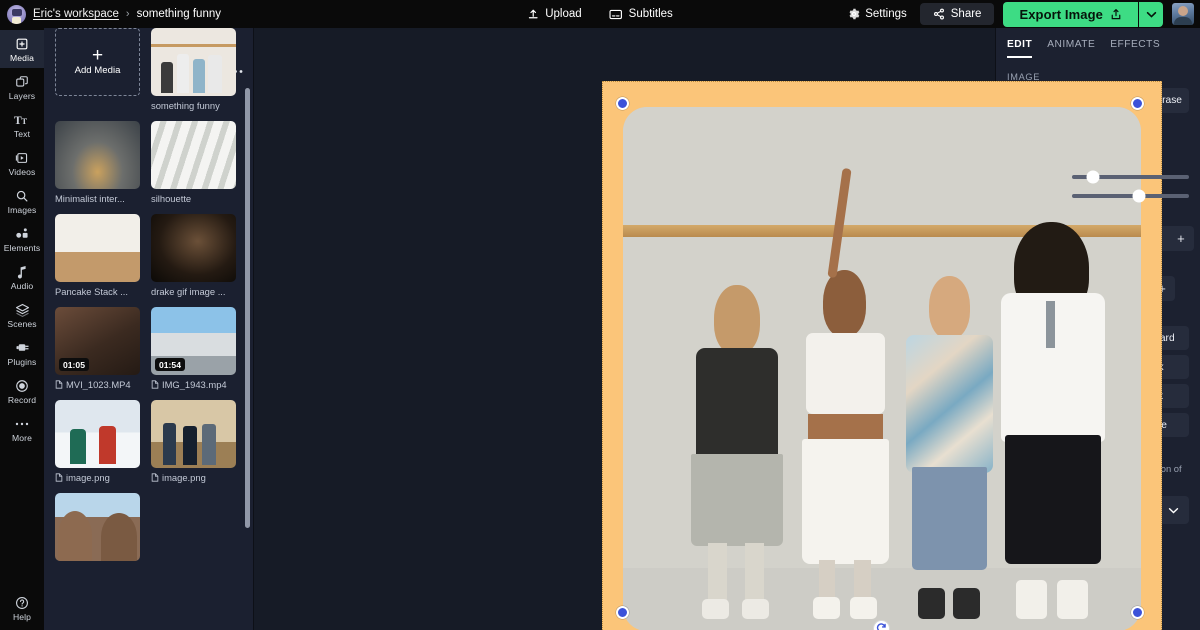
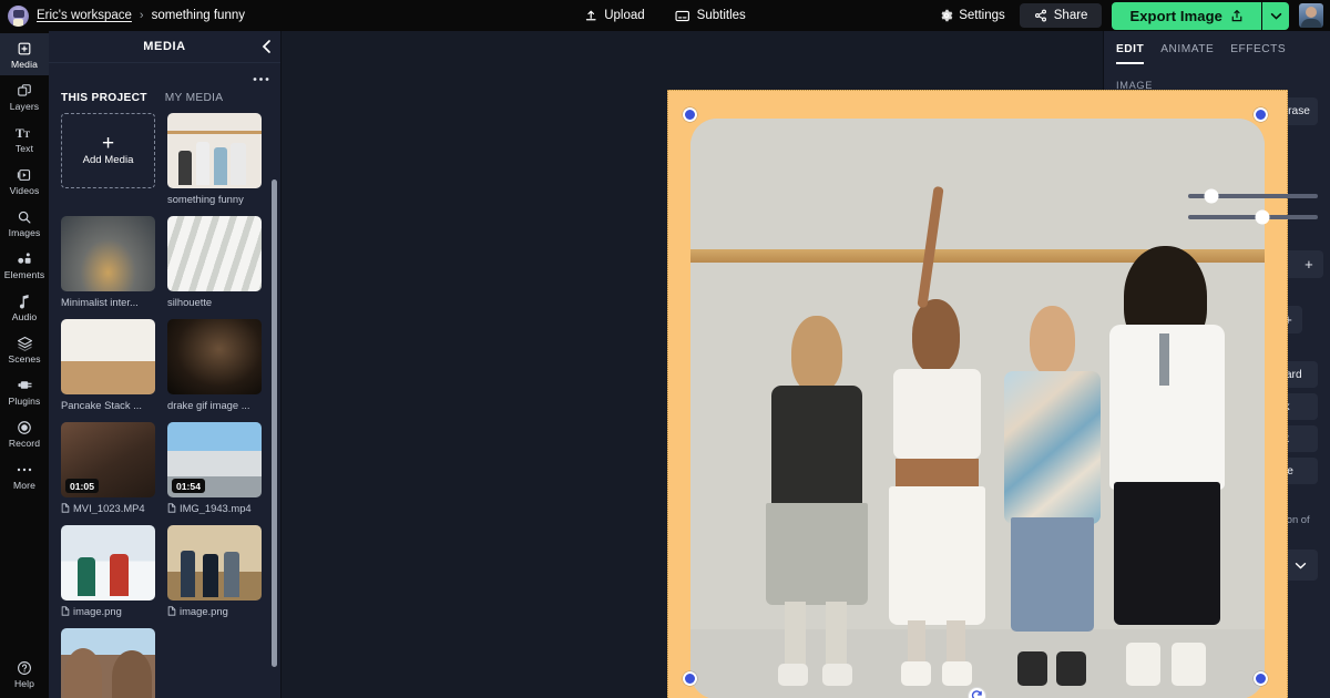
  Eric's workspace
  ›
  something funny
  Upload
  Subtitles
  Settings
  Share
  Export Image
  Media
  Layers
  T
  T
  Text
  Videos
  Images
  Elements
  Audio
  Scenes
  Plugins
  Record
  More
  Help
+ MEDIA
+ THIS PROJECT
+ MY MEDIA
  +
  Add Media
  something funny
  Minimalist inter...
  silhouette
  Pancake Stack ...
  drake gif image ...
  01:05
  MVI_1023.MP4
  01:54
  IMG_1943.mp4
  image.png
  image.png
  EDIT
  ANIMATE
  EFFECTS
  IMAGE
  rase
  +
  +
